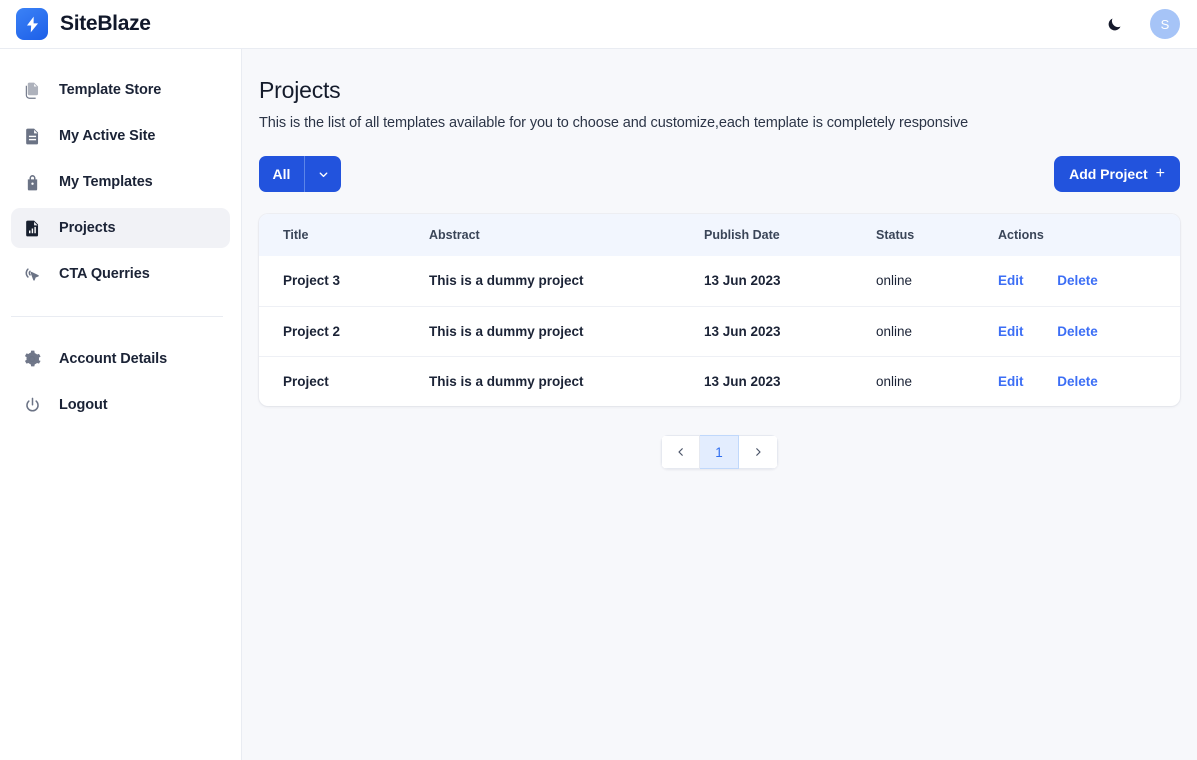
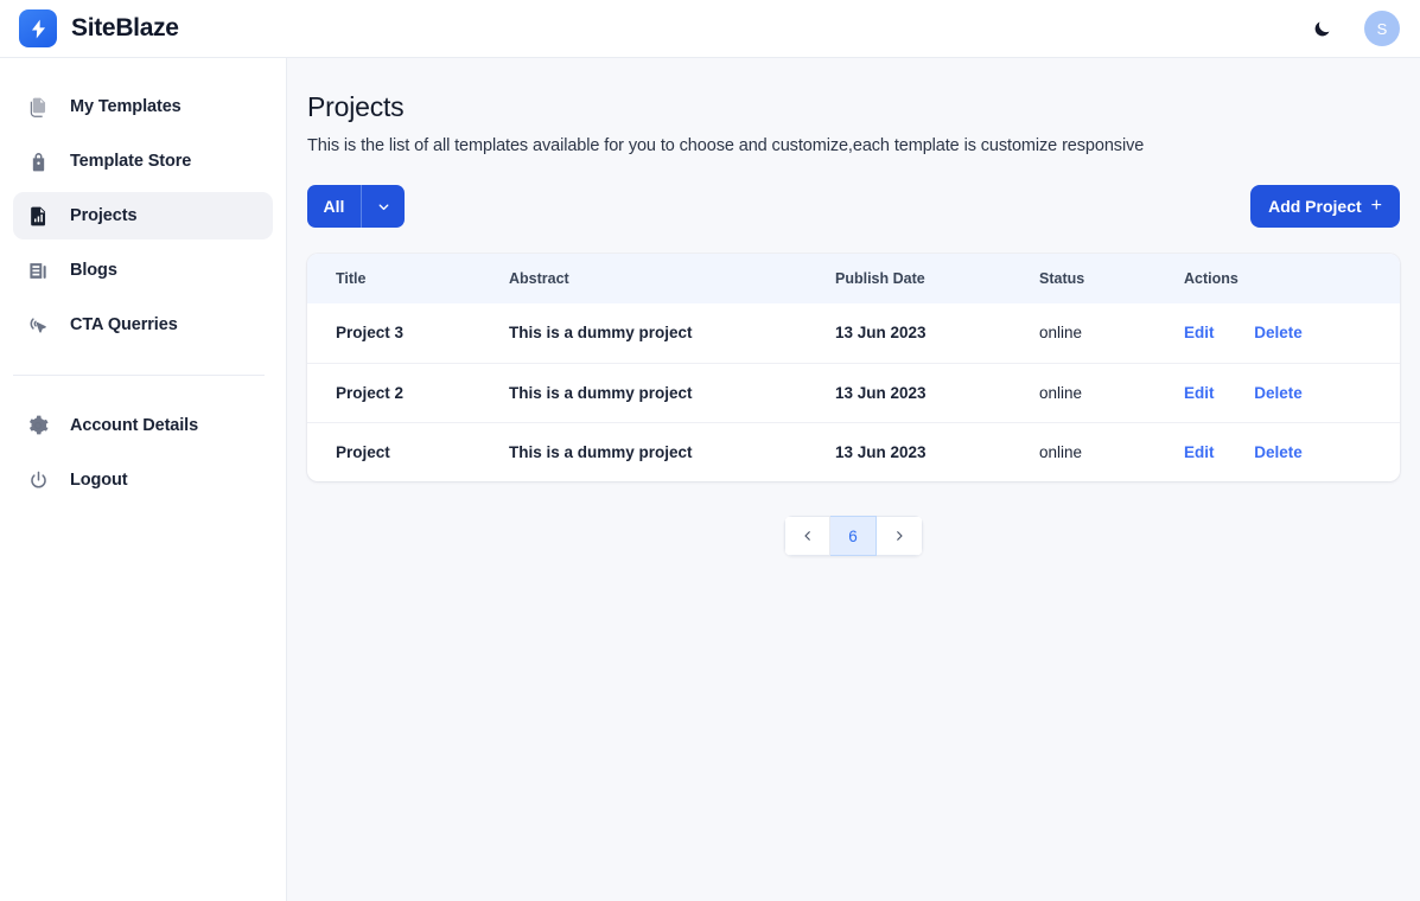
  SiteBlaze
  S
- Template Store
+ My Templates
- My Active Site
- My Templates
+ Template Store
  Projects
+ Blogs
  CTA Querries
  Account Details
  Logout
  Projects
- This is the list of all templates available for you to choose and customize,each template is completely responsive
+ This is the list of all templates available for you to choose and customize,each template is customize responsive
  All
  Add Project
  +
  Title	Abstract	Publish Date	Status	Actions
  Project 3	This is a dummy project	13 Jun 2023	online	Edit Delete
  Project 2	This is a dummy project	13 Jun 2023	online	Edit Delete
  Project	This is a dummy project	13 Jun 2023	online	Edit Delete
- 1
+ 6
